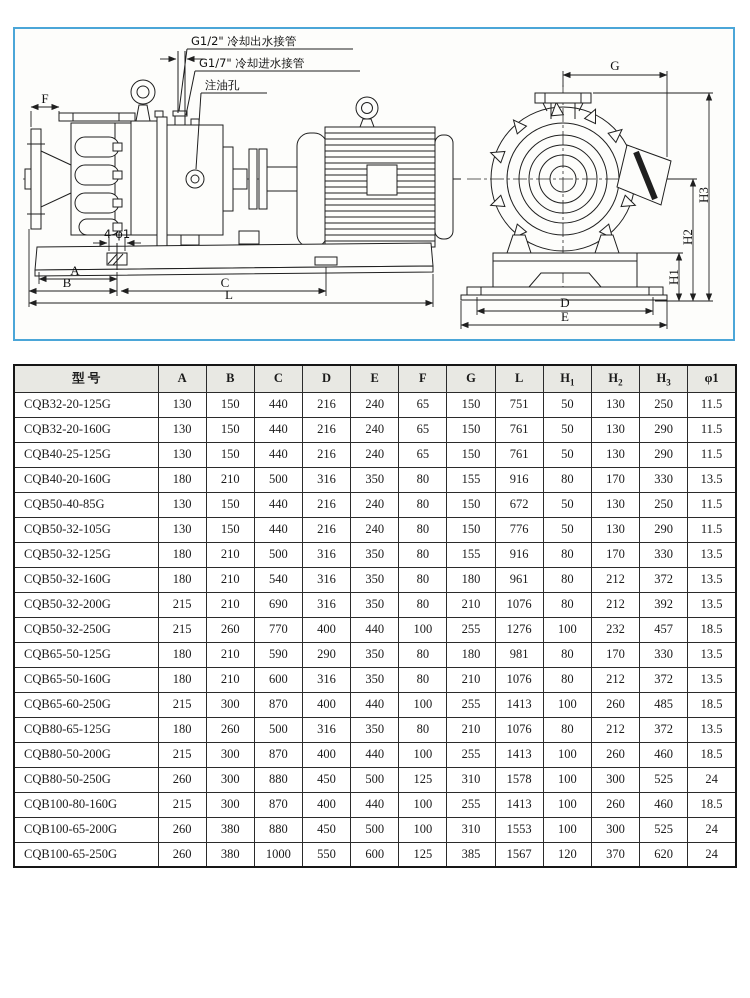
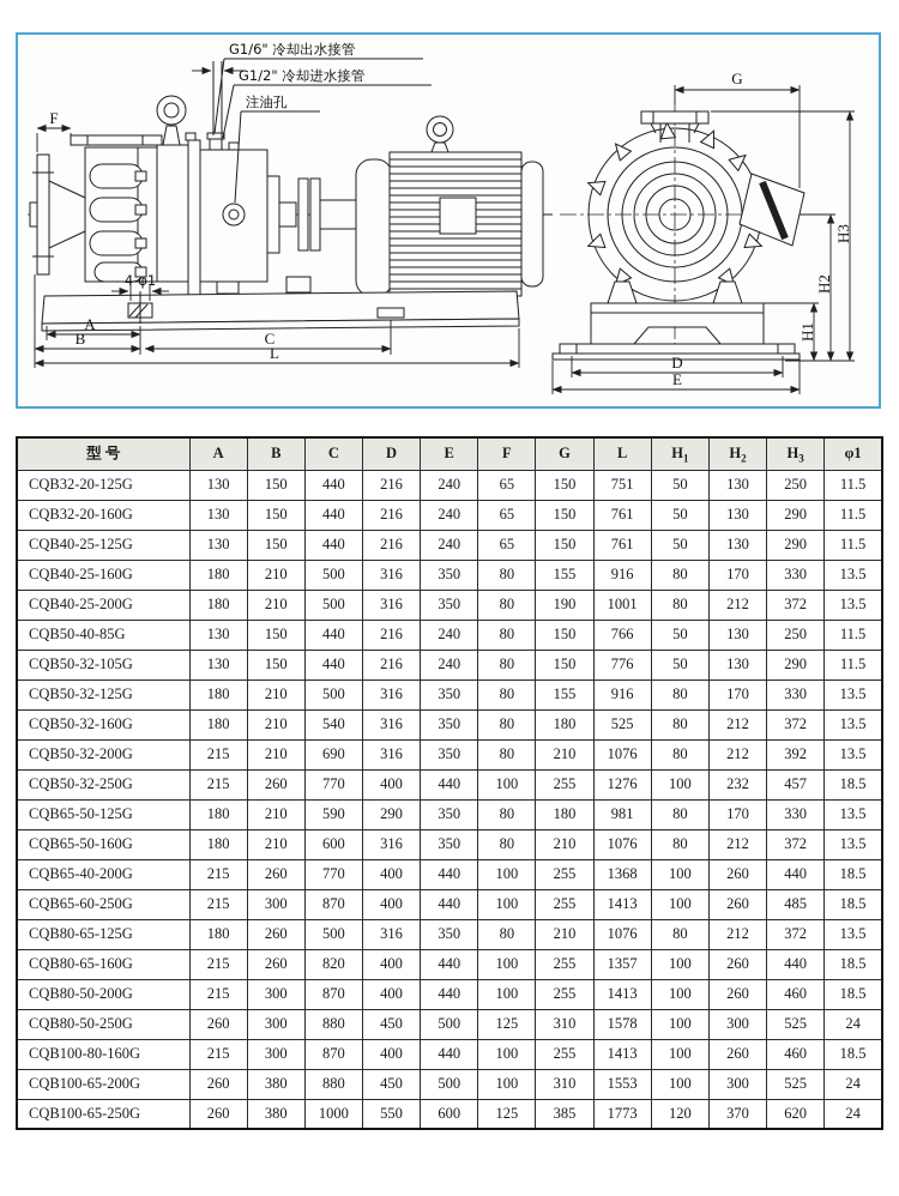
  4-φ1
  F
- G1/2" 冷却出水接管
+ G1/6" 冷却出水接管
- G1/7" 冷却进水接管
+ G1/2" 冷却进水接管
  注油孔
  A
  B
  C
  L
  G
  D
  E
  型 号	A	B	C	D	E	F	G	L	H1	H2	H3	φ1
  CQB32-20-125G	130	150	440	216	240	65	150	751	50	130	250	11.5
  CQB32-20-160G	130	150	440	216	240	65	150	761	50	130	290	11.5
  CQB40-25-125G	130	150	440	216	240	65	150	761	50	130	290	11.5
- CQB40-20-160G	180	210	500	316	350	80	155	916	80	170	330	13.5
+ CQB40-25-160G	180	210	500	316	350	80	155	916	80	170	330	13.5
+ CQB40-25-200G	180	210	500	316	350	80	190	1001	80	212	372	13.5
- CQB50-40-85G	130	150	440	216	240	80	150	672	50	130	250	11.5
+ CQB50-40-85G	130	150	440	216	240	80	150	766	50	130	250	11.5
  CQB50-32-105G	130	150	440	216	240	80	150	776	50	130	290	11.5
  CQB50-32-125G	180	210	500	316	350	80	155	916	80	170	330	13.5
- CQB50-32-160G	180	210	540	316	350	80	180	961	80	212	372	13.5
+ CQB50-32-160G	180	210	540	316	350	80	180	525	80	212	372	13.5
  CQB50-32-200G	215	210	690	316	350	80	210	1076	80	212	392	13.5
  CQB50-32-250G	215	260	770	400	440	100	255	1276	100	232	457	18.5
  CQB65-50-125G	180	210	590	290	350	80	180	981	80	170	330	13.5
  CQB65-50-160G	180	210	600	316	350	80	210	1076	80	212	372	13.5
+ CQB65-40-200G	215	260	770	400	440	100	255	1368	100	260	440	18.5
  CQB65-60-250G	215	300	870	400	440	100	255	1413	100	260	485	18.5
  CQB80-65-125G	180	260	500	316	350	80	210	1076	80	212	372	13.5
+ CQB80-65-160G	215	260	820	400	440	100	255	1357	100	260	440	18.5
  CQB80-50-200G	215	300	870	400	440	100	255	1413	100	260	460	18.5
  CQB80-50-250G	260	300	880	450	500	125	310	1578	100	300	525	24
  CQB100-80-160G	215	300	870	400	440	100	255	1413	100	260	460	18.5
  CQB100-65-200G	260	380	880	450	500	100	310	1553	100	300	525	24
- CQB100-65-250G	260	380	1000	550	600	125	385	1567	120	370	620	24
+ CQB100-65-250G	260	380	1000	550	600	125	385	1773	120	370	620	24
